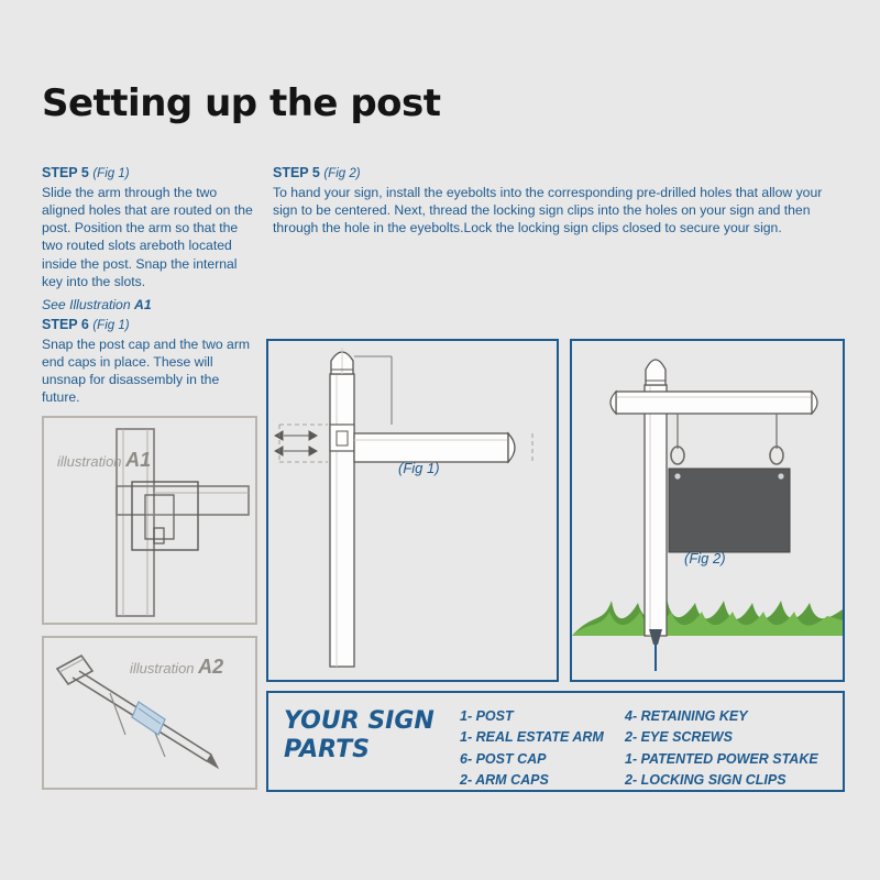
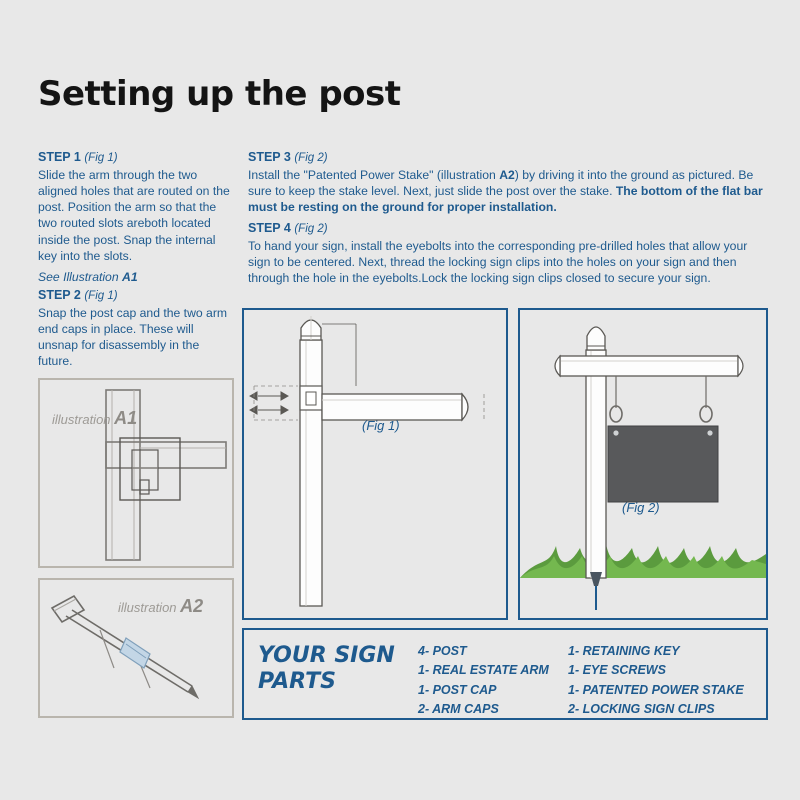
  Setting up the post
- STEP 5 (Fig 1)
+ STEP 1 (Fig 1)
  Slide the arm through the two aligned holes that are routed on the post. Position the arm so that the two routed slots areboth located inside the post. Snap the internal key into the slots.
  See Illustration A1
- STEP 6 (Fig 1)
+ STEP 2 (Fig 1)
  Snap the post cap and the two arm end caps in place. These will unsnap for disassembly in the future.
+ STEP 3 (Fig 2)
+ Install the "Patented Power Stake" (illustration A2) by driving it into the ground as pictured. Be sure to keep the stake level. Next, just slide the post over the stake. The bottom of the flat bar must be resting on the ground for proper installation.
- STEP 5 (Fig 2)
+ STEP 4 (Fig 2)
  To hand your sign, install the eyebolts into the corresponding pre-drilled holes that allow your sign to be centered. Next, thread the locking sign clips into the holes on your sign and then through the hole in the eyebolts.Lock the locking sign clips closed to secure your sign.
  illustration A1
  illustration A2
  (Fig 1)
  (Fig 2)
  YOUR SIGN
  PARTS
- 1- POST
+ 4- POST
  1- REAL ESTATE ARM
- 6- POST CAP
+ 1- POST CAP
  2- ARM CAPS
- 4- RETAINING KEY
+ 1- RETAINING KEY
- 2- EYE SCREWS
+ 1- EYE SCREWS
  1- PATENTED POWER STAKE
  2- LOCKING SIGN CLIPS
